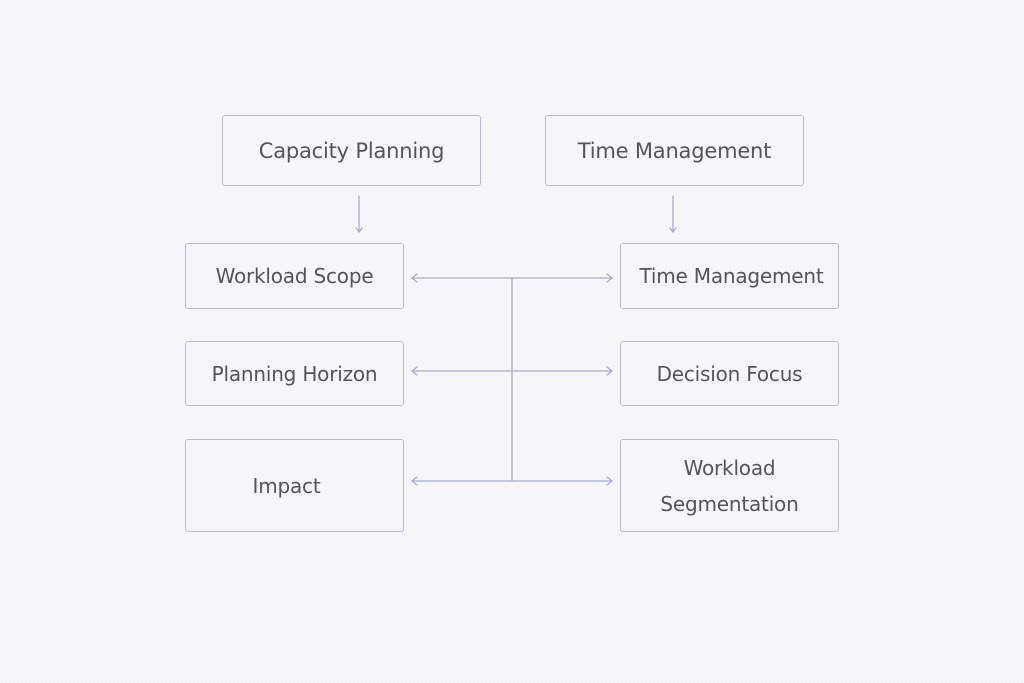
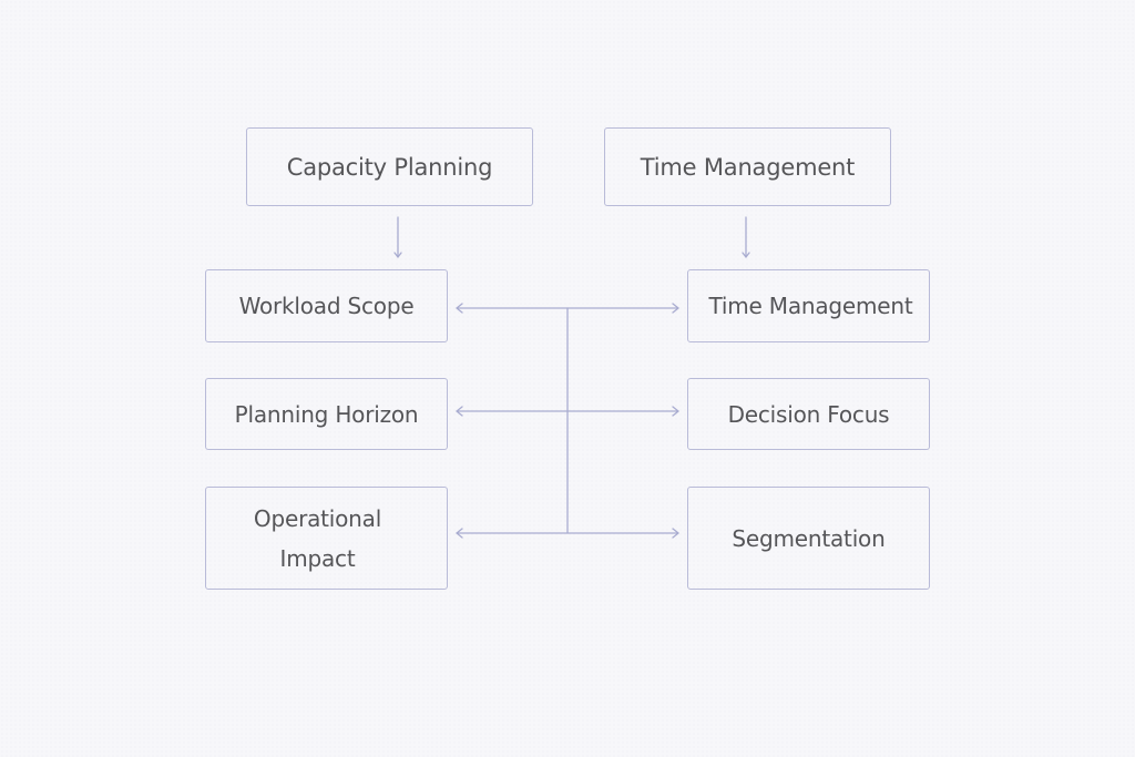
  Capacity Planning
  Time Management
  Workload Scope
  Planning Horizon
+ Operational
  Impact
  Time Management
  Decision Focus
- Workload
  Segmentation
